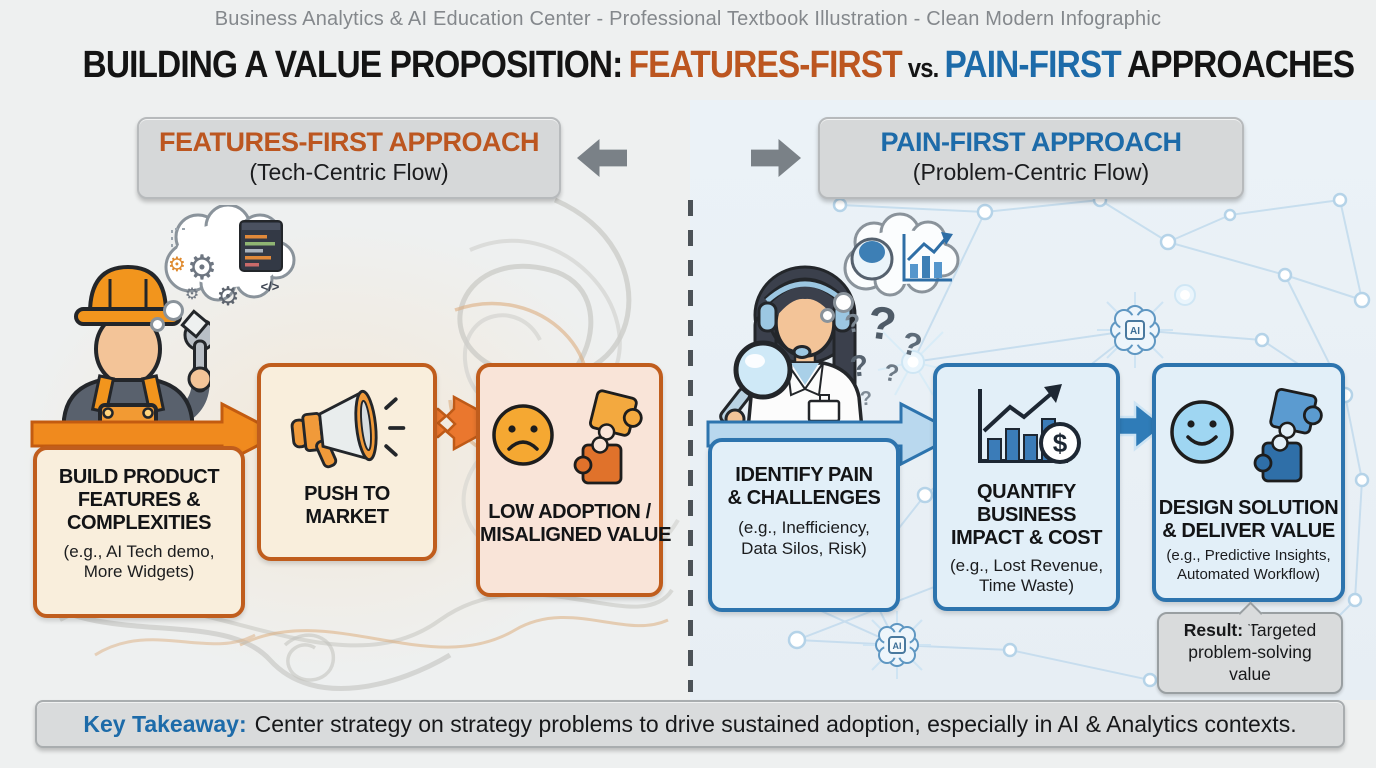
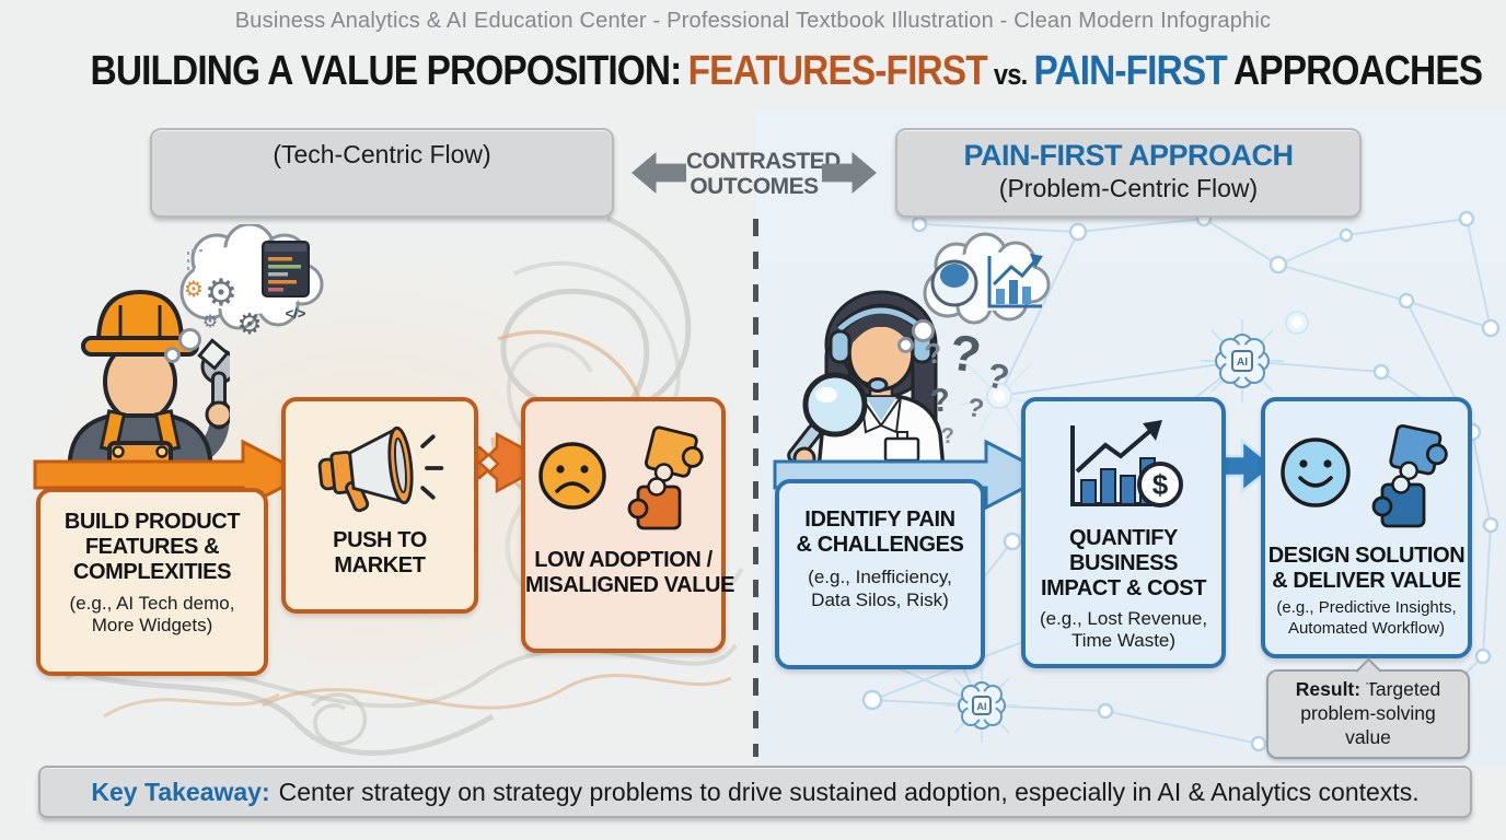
  AI
  AI
  Business Analytics & AI Education Center - Professional Textbook Illustration - Clean Modern Infographic
  BUILDING A VALUE PROPOSITION: FEATURES-FIRST vs. PAIN-FIRST APPROACHES
- FEATURES-FIRST APPROACH
  (Tech-Centric Flow)
  PAIN-FIRST APPROACH
  (Problem-Centric Flow)
+ CONTRASTED
+ OUTCOMES
  ⚙
  ⚙
  ⚙
  ⚙
  </>
  BUILD PRODUCT
  FEATURES &
  COMPLEXITIES
  (e.g., AI Tech demo,
  More Widgets)
  PUSH TO
  MARKET
  LOW ADOPTION /
  MISALIGNED VALUE
  IDENTIFY PAIN
  & CHALLENGES
  (e.g., Inefficiency,
  Data Silos, Risk)
  $
  QUANTIFY
  BUSINESS
  IMPACT & COST
  (e.g., Lost Revenue,
  Time Waste)
  DESIGN SOLUTION
  & DELIVER VALUE
  (e.g., Predictive Insights,
  Automated Workflow)
  Result: Targeted problem-solving value
  Key Takeaway:
  Center strategy on strategy problems to drive sustained adoption, especially in AI & Analytics contexts.
